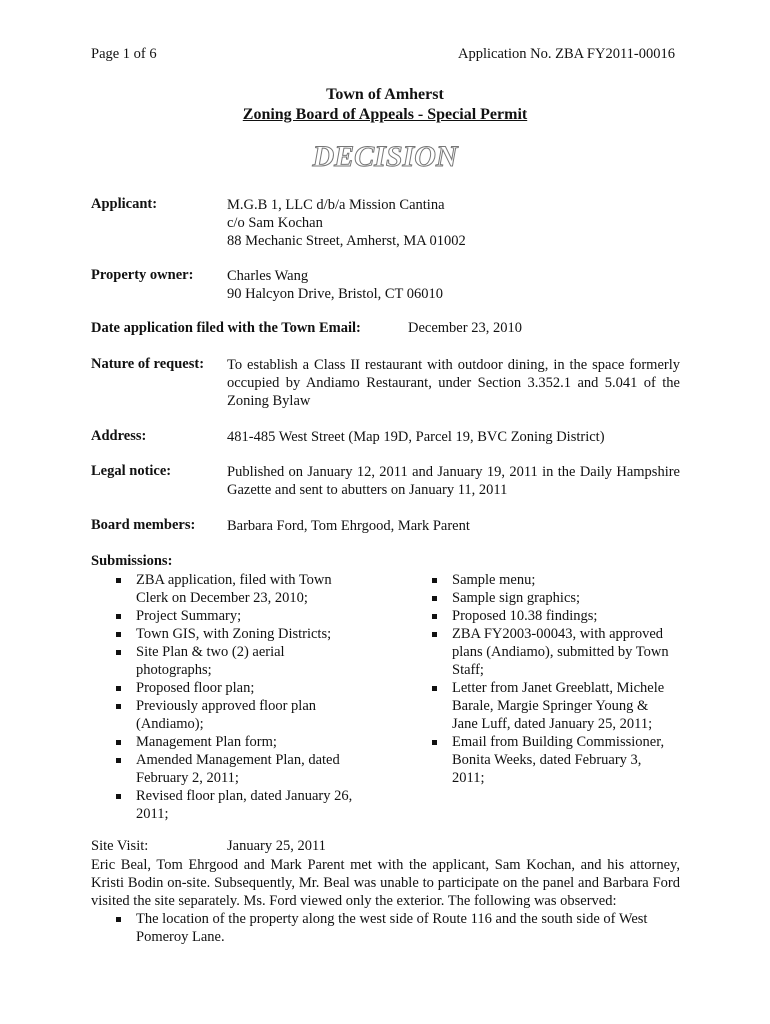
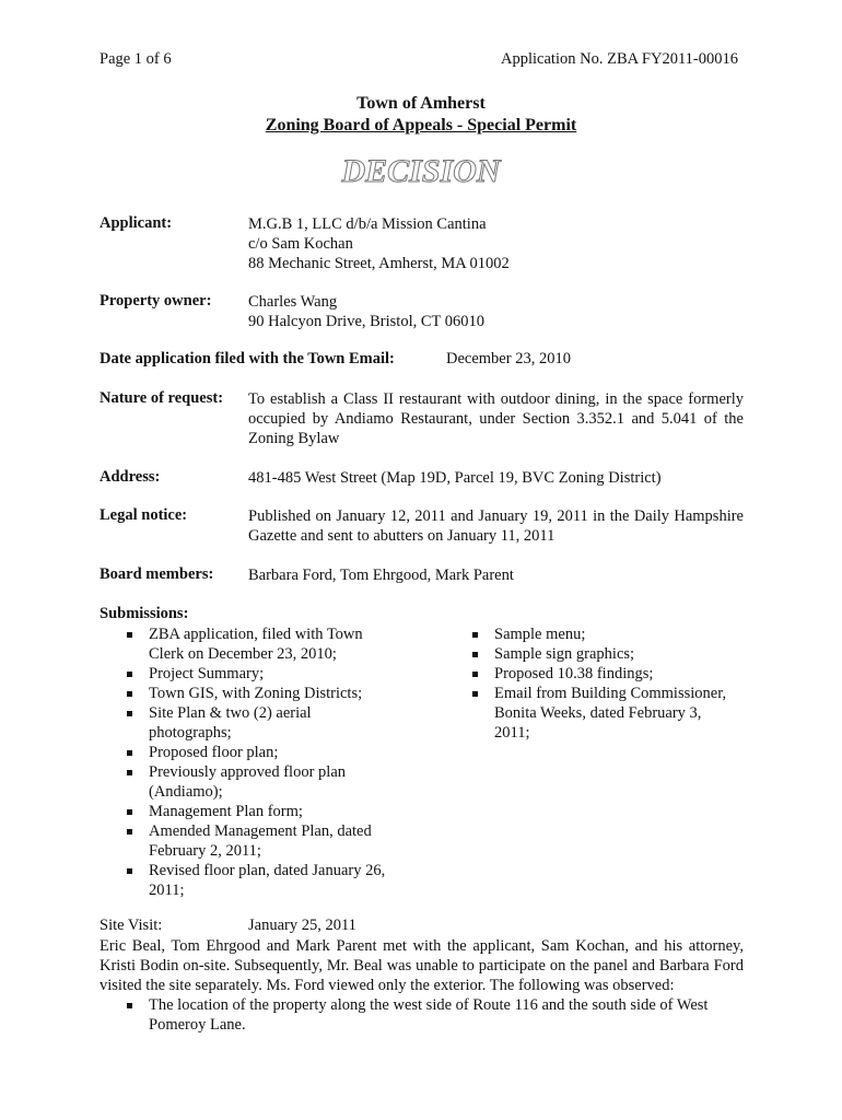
  Page 1 of 6
  Application No. ZBA FY2011-00016
  Town of Amherst
  Zoning Board of Appeals - Special Permit
  DECISION
  Applicant:
  M.G.B 1, LLC d/b/a Mission Cantina
  c/o Sam Kochan
  88 Mechanic Street, Amherst, MA 01002
  Property owner:
  Charles Wang
  90 Halcyon Drive, Bristol, CT 06010
  Date application filed with the Town Email:
  December 23, 2010
  Nature of request:
  To establish a Class II restaurant with outdoor dining, in the space formerly occupied by Andiamo Restaurant, under Section 3.352.1 and 5.041 of the Zoning Bylaw
  Address:
  481-485 West Street (Map 19D, Parcel 19, BVC Zoning District)
  Legal notice:
  Published on January 12, 2011 and January 19, 2011 in the Daily Hampshire Gazette and sent to abutters on January 11, 2011
  Board members:
  Barbara Ford, Tom Ehrgood, Mark Parent
  Submissions:
  ZBA application, filed with Town Clerk on December 23, 2010;
  Project Summary;
  Town GIS, with Zoning Districts;
  Site Plan & two (2) aerial photographs;
  Proposed floor plan;
  Previously approved floor plan (Andiamo);
  Management Plan form;
  Amended Management Plan, dated February 2, 2011;
  Revised floor plan, dated January 26, 2011;
  Sample menu;
  Sample sign graphics;
  Proposed 10.38 findings;
- ZBA FY2003-00043, with approved plans (Andiamo), submitted by Town Staff;
- Letter from Janet Greeblatt, Michele Barale, Margie Springer Young & Jane Luff, dated January 25, 2011;
  Email from Building Commissioner, Bonita Weeks, dated February 3, 2011;
  Site Visit:
  January 25, 2011
  Eric Beal, Tom Ehrgood and Mark Parent met with the applicant, Sam Kochan, and his attorney, Kristi Bodin on-site. Subsequently, Mr. Beal was unable to participate on the panel and Barbara Ford visited the site separately. Ms. Ford viewed only the exterior. The following was observed:
  The location of the property along the west side of Route 116 and the south side of West Pomeroy Lane.
